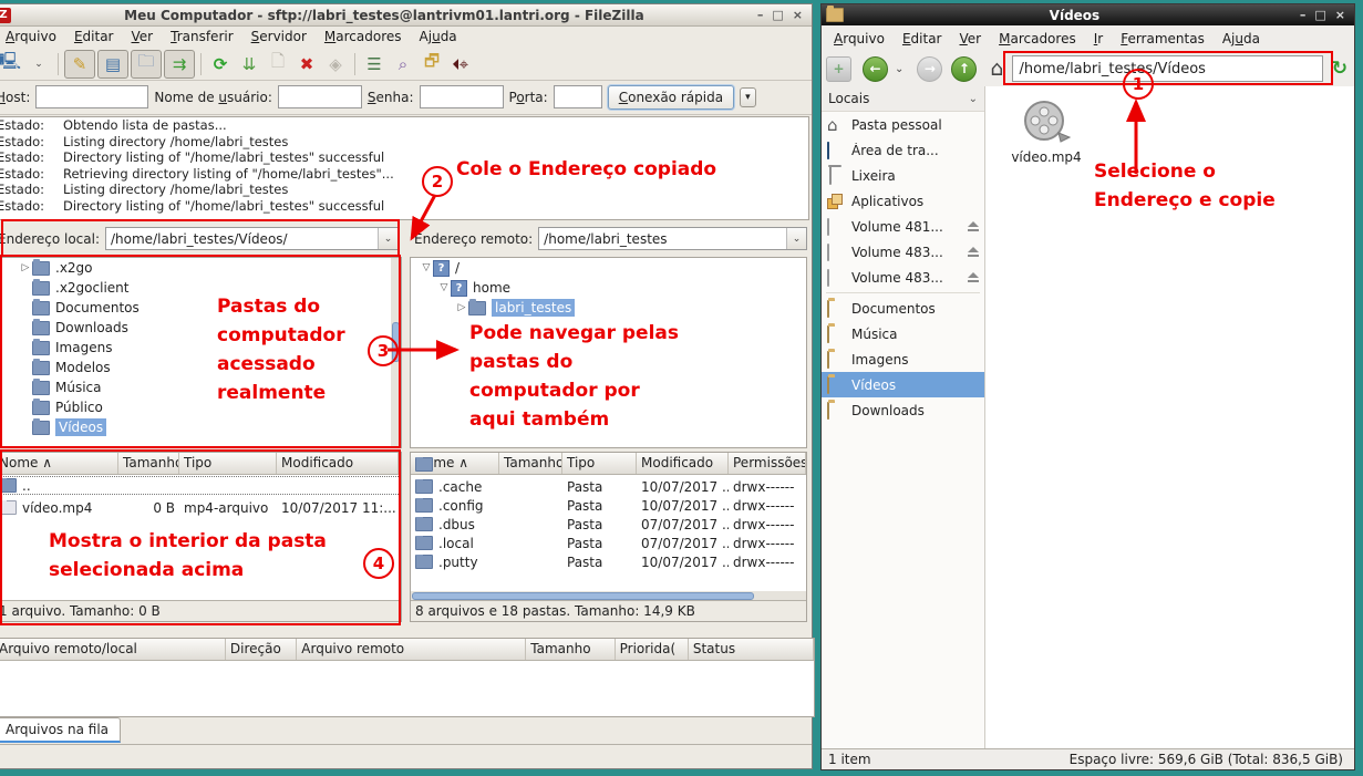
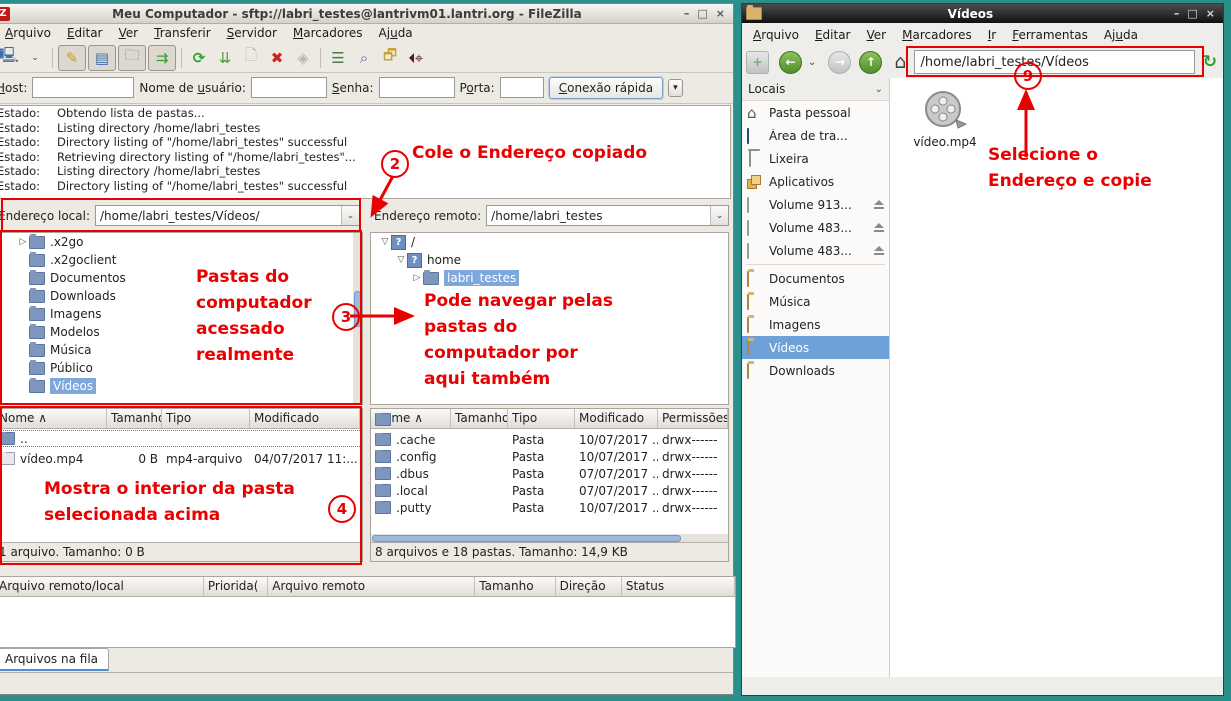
  Z
  Meu Computador - sftp://labri_testes@lantrivm01.lantri.org - FileZilla
  –
  □
  ×
  Arquivo
  Editar
  Ver
  Transferir
  Servidor
  Marcadores
  Ajuda
  🖳︎
  ⌄
  ✎
  ▤
  🗀︎
  ⇉
  ⟳
  ⇊
  🗋︎
  ✖
  ◈
  ☰
  ⌕
  🗗︎
  🞀⌖
  Host:
  Nome de usuário:
  Senha:
  Porta:
  Conexão rápida
  ▾
  Estado:
  Obtendo lista de pastas...
  Estado:
  Listing directory /home/labri_testes
  Estado:
  Directory listing of "/home/labri_testes" successful
  Estado:
  Retrieving directory listing of "/home/labri_testes"...
  Estado:
  Listing directory /home/labri_testes
  Estado:
  Directory listing of "/home/labri_testes" successful
  Endereço local:
  /home/labri_testes/Vídeos/
  ⌄
  Endereço remoto:
  /home/labri_testes
  ⌄
  ▷
  .x2go
  .x2goclient
  Documentos
  Downloads
  Imagens
  Modelos
  Música
  Público
  Vídeos
  ▽
  ?
  /
  ▽
  ?
  home
  ▷
  labri_testes
  Nome ∧
  Tamanho
  Tipo
  Modificado
  ..
  vídeo.mp4
  0 B
  mp4-arquivo
- 10/07/2017 11:...
+ 04/07/2017 11:...
  1 arquivo. Tamanho: 0 B
  Tamanho
  Tipo
  Modificado
  Permissões
  .cache
  Pasta
  10/07/2017 ..
  drwx------
  .config
  Pasta
  10/07/2017 ..
  drwx------
  .dbus
  Pasta
  07/07/2017 ..
  drwx------
  .local
  Pasta
  07/07/2017 ..
  drwx------
  .putty
  Pasta
  10/07/2017 ..
  drwx------
  8 arquivos e 18 pastas. Tamanho: 14,9 KB
  Arquivo remoto/local
- Direção
+ Priorida(
  Arquivo remoto
  Tamanho
- Priorida(
+ Direção
  Status
  Arquivos na fila
  Vídeos
  –
  □
  ×
  Arquivo
  Editar
  Ver
  Marcadores
  Ir
  Ferramentas
  Ajuda
  +
  ←
  ⌄
  →
  ↑
  ⌂
  /home/labri_testes/Vídeos
  ↻
  Locais
  ⌄
  ⌂
  Pasta pessoal
  Área de tra...
  Lixeira
  Aplicativos
- Volume 481...
+ Volume 913...
  Volume 483...
  Volume 483...
  Documentos
  Música
  Imagens
  Vídeos
  Downloads
  vídeo.mp4
- 1 item
- Espaço livre: 569,6 GiB (Total: 836,5 GiB)
  2
  3
  4
- 1
+ 9
  Cole o Endereço copiado
  Pastas do
  computador
  acessado
  realmente
  Pode navegar pelas
  pastas do
  computador por
  aqui também
  Mostra o interior da pasta
  selecionada acima
  Selecione o
  Endereço e copie
